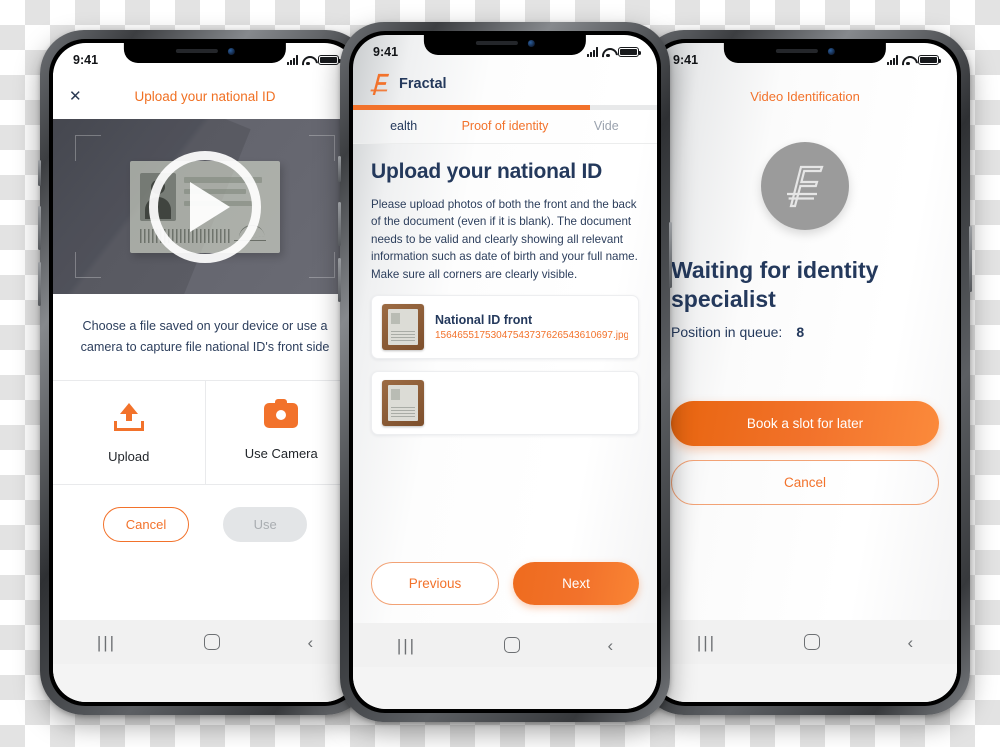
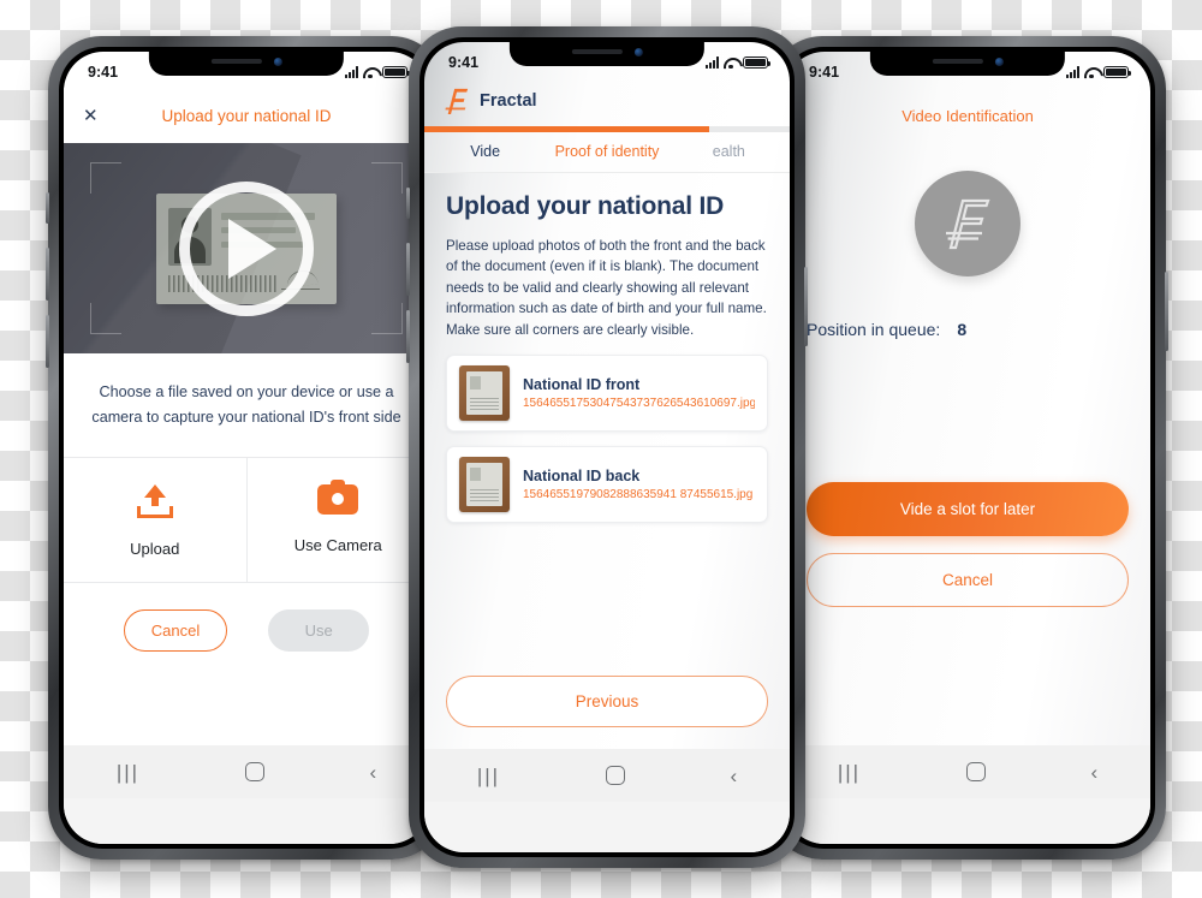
  9:41
  ✕
  Upload your national ID
- Choose a file saved on your device or use a camera to capture file national ID's front side
+ Choose a file saved on your device or use a camera to capture your national ID's front side
  Upload
  Use Camera
  Cancel
  Use
  |||
  ‹
  9:41
  Fractal
- ealth
+ Vide
  Proof of identity
- Vide
+ ealth
  Upload your national ID
  Please upload photos of both the front and the back of the document (even if it is blank). The document needs to be valid and clearly showing all relevant information such as date of birth and your full name. Make sure all corners are clearly visible.
  National ID front
  15646551753047543737626543610697.jpg
+ National ID back
+ 15646551979082888635941 87455615.jpg
  Previous
- Next
  |||
  ‹
  9:41
  Video Identification
- Waiting for identity specialist
  Position in queue:
  8
- Book a slot for later
+ Vide a slot for later
  Cancel
  |||
  ‹
